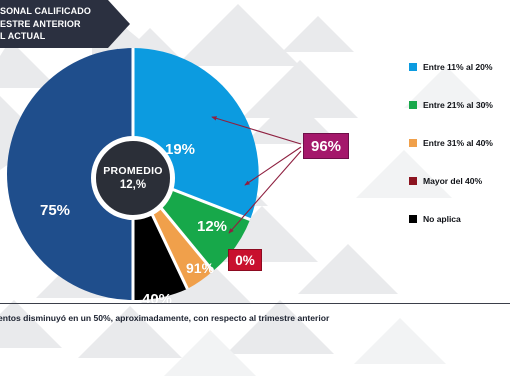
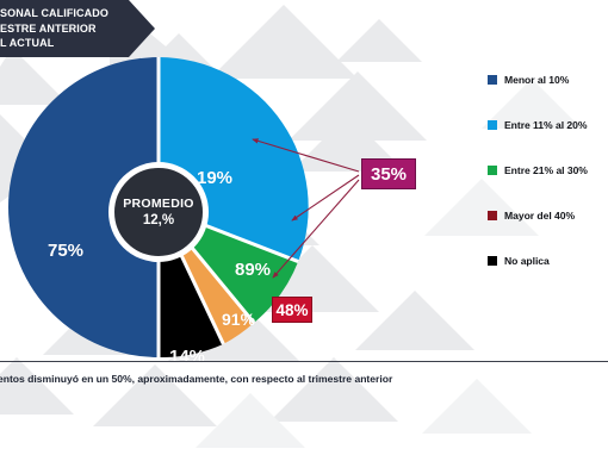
  SONAL CALIFICADO
  ESTRE ANTERIOR
  L ACTUAL
  75%
  19%
- 12%
+ 89%
  91%
- 40%
+ 14%
  PROMEDIO
  12,%
- 96%
+ 35%
- 0%
+ 48%
+ Menor al 10%
  Entre 11% al 20%
  Entre 21% al 30%
- Entre 31% al 40%
  Mayor del 40%
  No aplica
  entos disminuyó en un 50%, aproximadamente, con respecto al trimestre anterior
